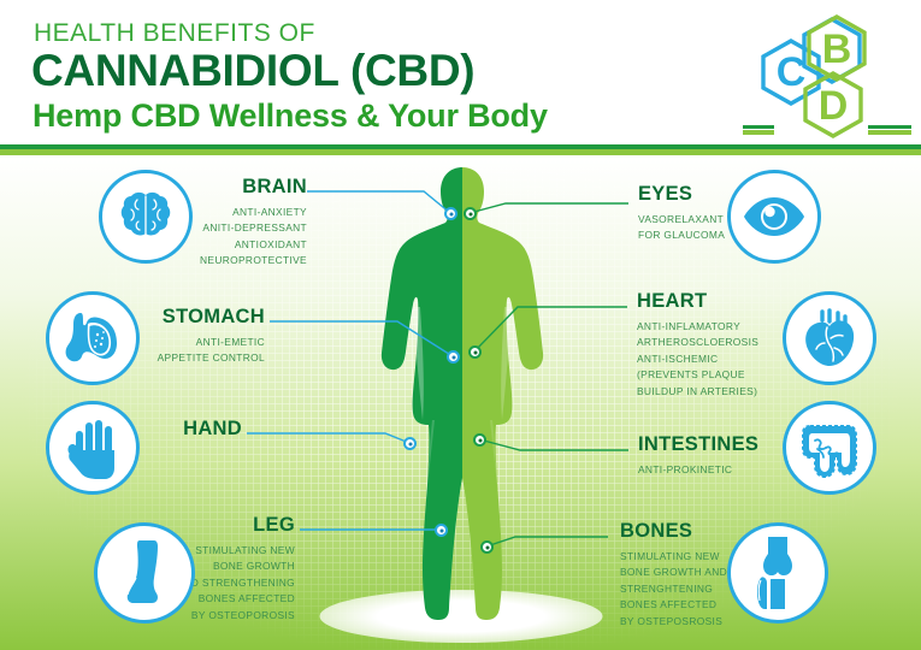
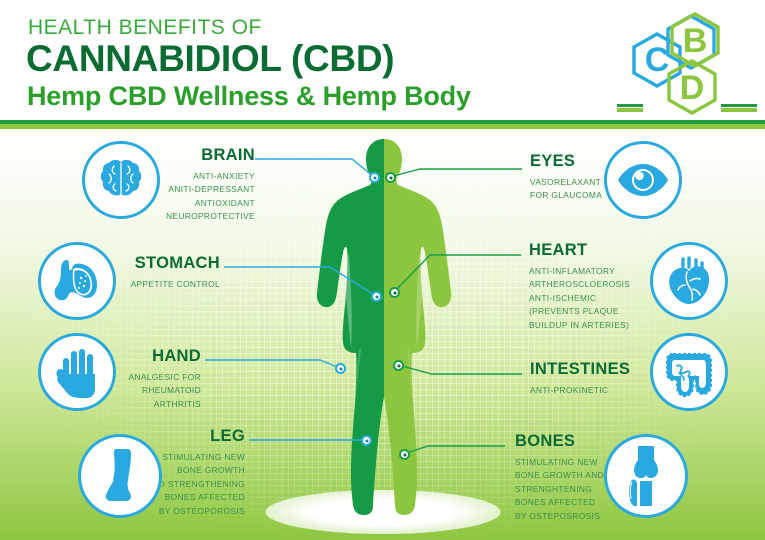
  HEALTH BENEFITS OF
  CANNABIDIOL (CBD)
- Hemp CBD Wellness & Your Body
+ Hemp CBD Wellness & Hemp Body
  C
  B
  D
  BRAIN
  ANTI-ANXIETY
  ANITI-DEPRESSANT
  ANTIOXIDANT
  NEUROPROTECTIVE
  EYES
  VASORELAXANT
  FOR GLAUCOMA
  STOMACH
- ANTI-EMETIC
  APPETITE CONTROL
  HEART
  ANTI-INFLAMATORY
  ARTHEROSCLOEROSIS
  ANTI-ISCHEMIC
  (PREVENTS PLAQUE
  BUILDUP IN ARTERIES)
  HAND
+ ANALGESIC FOR
+ RHEUMATOID
+ ARTHRITIS
  INTESTINES
  ANTI-PROKINETIC
  LEG
  STIMULATING NEW
  BONE GROWTH
  D STRENGTHENING
  BONES AFFECTED
  BY OSTEOPOROSIS
  BONES
  STIMULATING NEW
  BONE GROWTH AND
  STRENGHTENING
  BONES AFFECTED
  BY OSTEPOSROSIS
